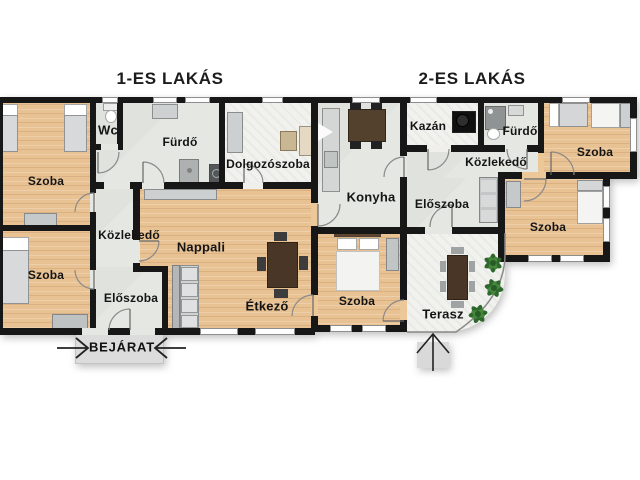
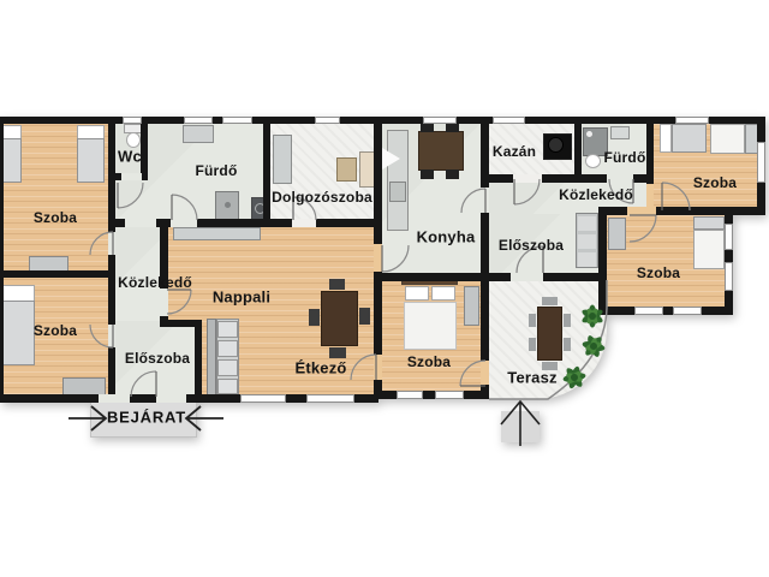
- 1-ES LAKÁS
- 2-ES LAKÁS
  Szoba
  Wc
  Fürdő
  Dolgozószoba
  Közlekedő
  Szoba
  Előszoba
  Nappali
  Étkező
  Konyha
  Kazán
  Fürdő
  Közlekedő
  Előszoba
  Szoba
  Szoba
  Szoba
  Terasz
  BEJÁRAT
